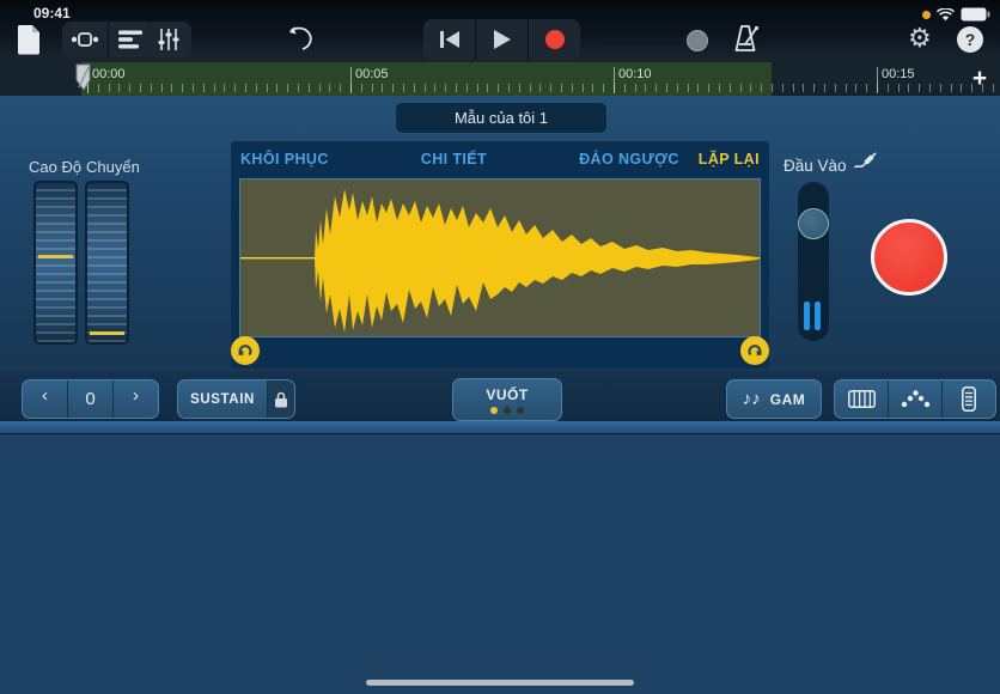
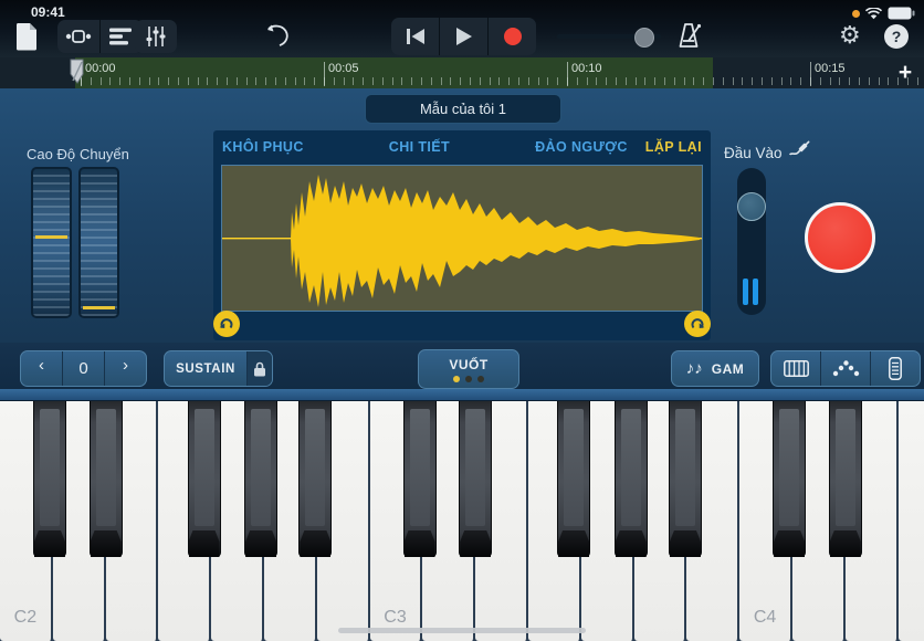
  09:41
  ⚙
  ?
  00:00
  00:05
  00:10
  00:15
  +
  Mẫu của tôi 1
  Cao Độ
  Chuyển
  KHÔI PHỤC
  CHI TIẾT
  ĐẢO NGƯỢC
  LẶP LẠI
  Đầu Vào
  ‹
  0
  ›
  SUSTAIN
  VUỐT
  ♪♪
  GAM
+ C2
+ C3
+ C4
